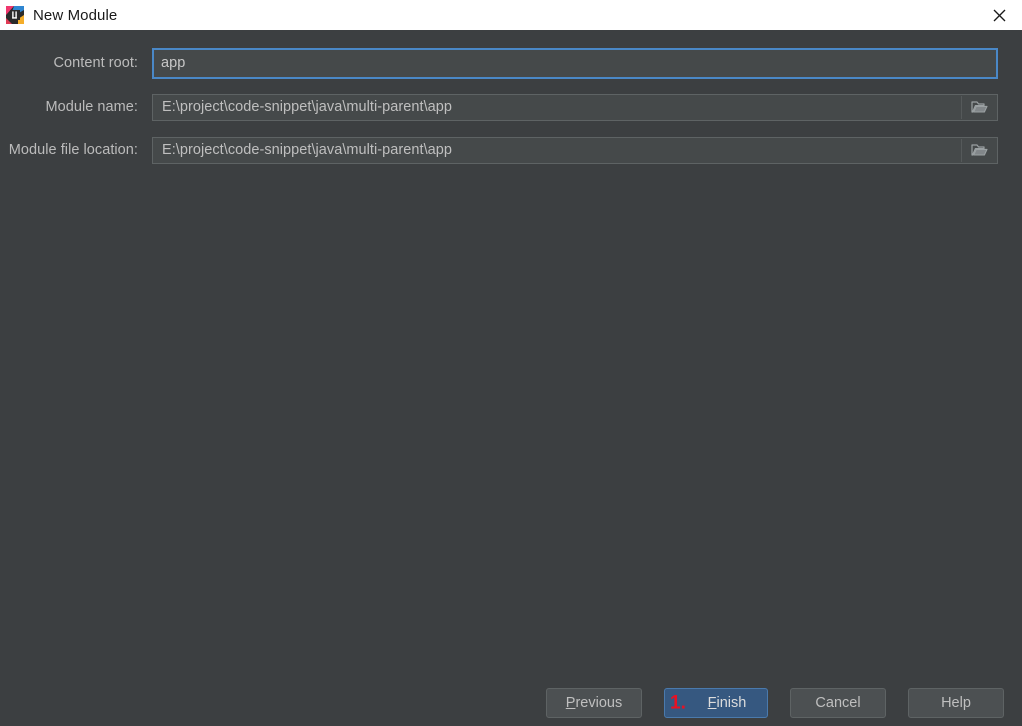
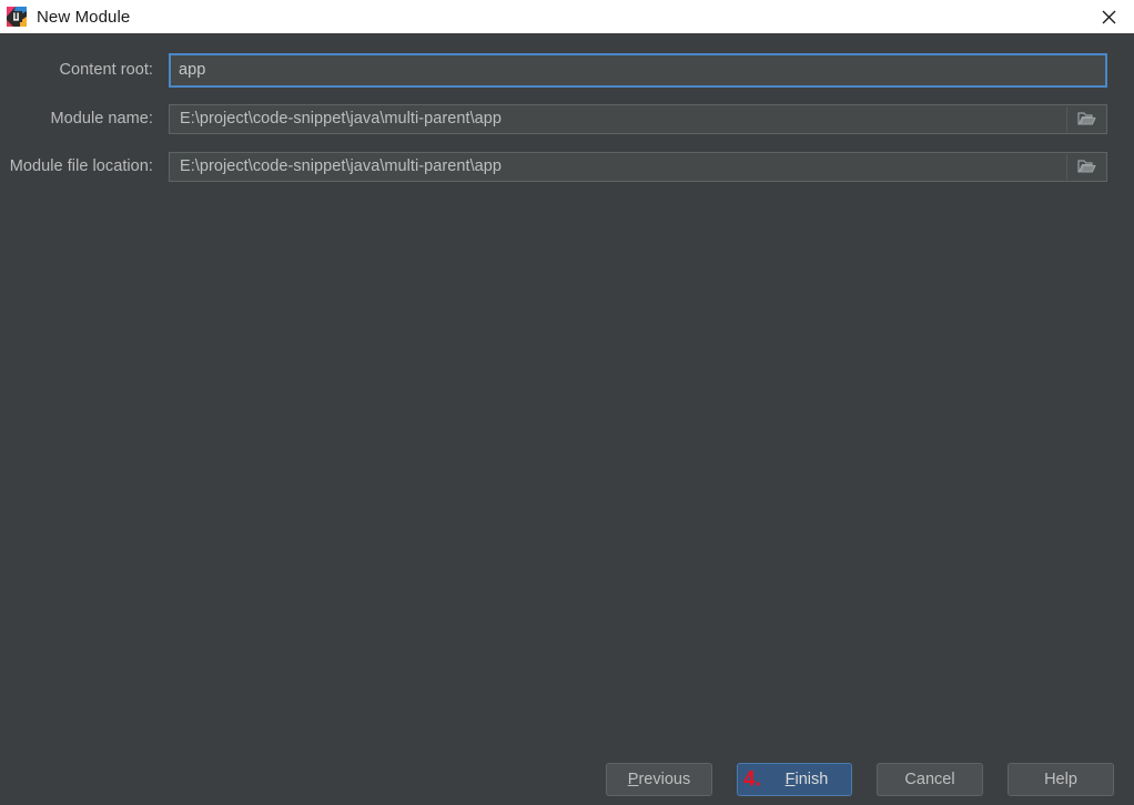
  New Module
  Content root:
  app
  Module name:
  E:\project\code-snippet\java\multi-parent\app
  Module file location:
  E:\project\code-snippet\java\multi-parent\app
  Previous
- 1.
+ 4.
  Finish
  Cancel
  Help
